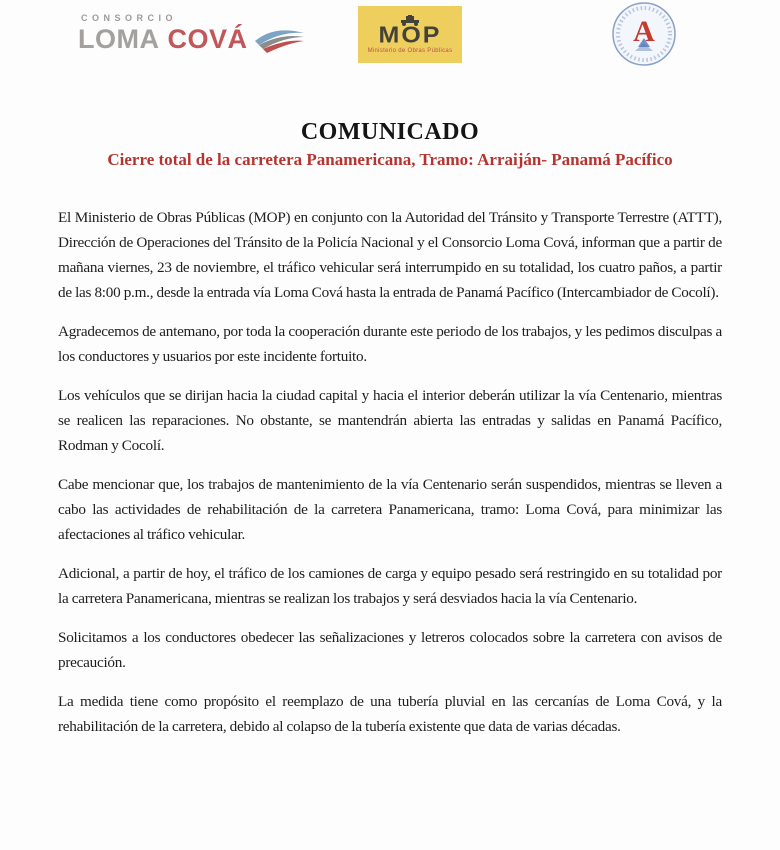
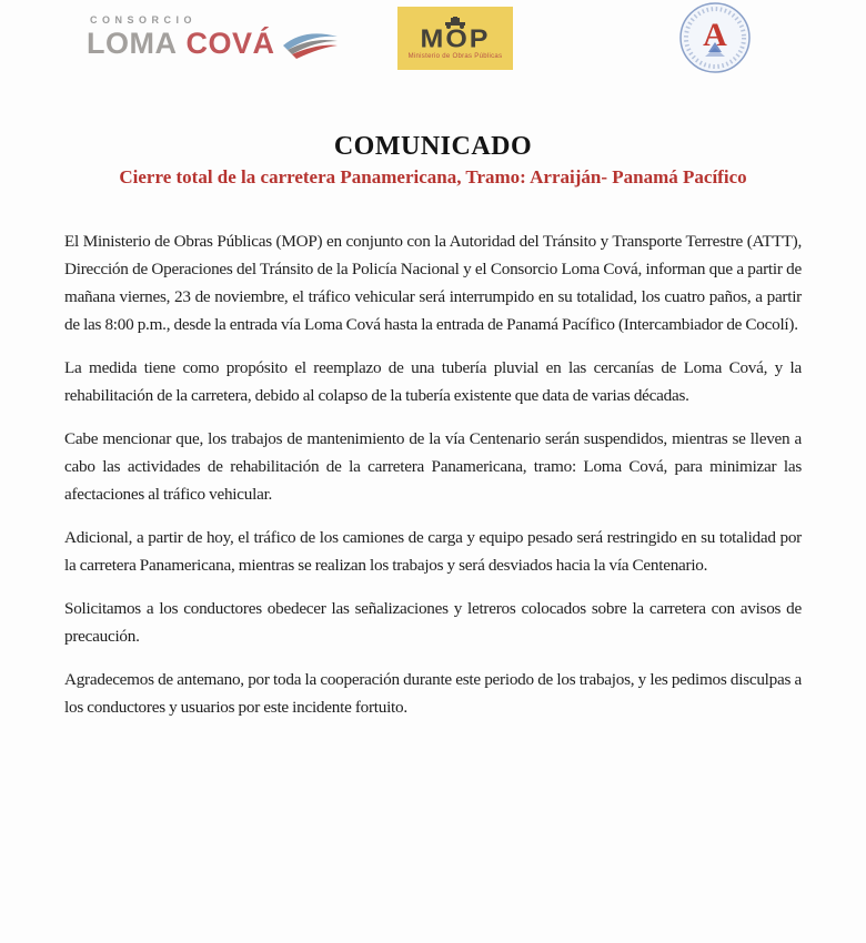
  CONSORCIO
  LOMA
  COVÁ
  MOP
  A
  COMUNICADO
  Cierre total de la carretera Panamericana, Tramo: Arraiján- Panamá Pacífico
  El Ministerio de Obras Públicas (MOP) en conjunto con la Autoridad del Tránsito y Transporte Terrestre (ATTT), Dirección de Operaciones del Tránsito de la Policía Nacional y el Consorcio Loma Cová, informan que a partir de mañana viernes, 23 de noviembre, el tráfico vehicular será interrumpido en su totalidad, los cuatro paños, a partir de las 8:00 p.m., desde la entrada vía Loma Cová hasta la entrada de Panamá Pacífico (Intercambiador de Cocolí).
- Agradecemos de antemano, por toda la cooperación durante este periodo de los trabajos, y les pedimos disculpas a los conductores y usuarios por este incidente fortuito.
+ La medida tiene como propósito el reemplazo de una tubería pluvial en las cercanías de Loma Cová, y la rehabilitación de la carretera, debido al colapso de la tubería existente que data de varias décadas.
- Los vehículos que se dirijan hacia la ciudad capital y hacia el interior deberán utilizar la vía Centenario, mientras se realicen las reparaciones. No obstante, se mantendrán abierta las entradas y salidas en Panamá Pacífico, Rodman y Cocolí.
  Cabe mencionar que, los trabajos de mantenimiento de la vía Centenario serán suspendidos, mientras se lleven a cabo las actividades de rehabilitación de la carretera Panamericana, tramo: Loma Cová, para minimizar las afectaciones al tráfico vehicular.
  Adicional, a partir de hoy, el tráfico de los camiones de carga y equipo pesado será restringido en su totalidad por la carretera Panamericana, mientras se realizan los trabajos y será desviados hacia la vía Centenario.
  Solicitamos a los conductores obedecer las señalizaciones y letreros colocados sobre la carretera con avisos de precaución.
- La medida tiene como propósito el reemplazo de una tubería pluvial en las cercanías de Loma Cová, y la rehabilitación de la carretera, debido al colapso de la tubería existente que data de varias décadas.
+ Agradecemos de antemano, por toda la cooperación durante este periodo de los trabajos, y les pedimos disculpas a los conductores y usuarios por este incidente fortuito.
